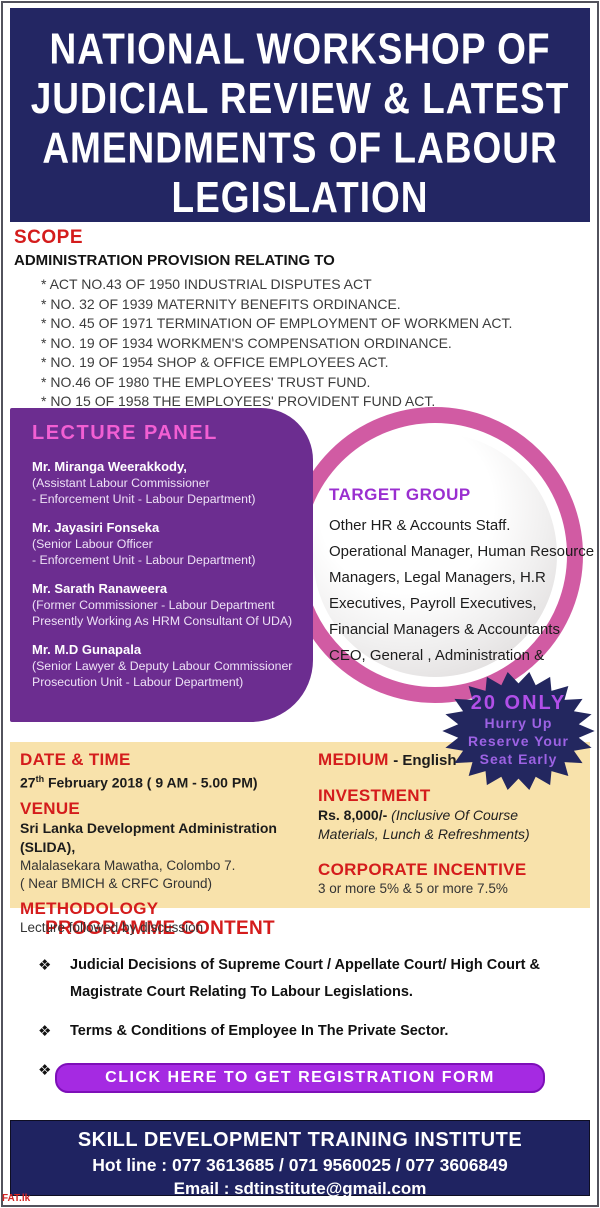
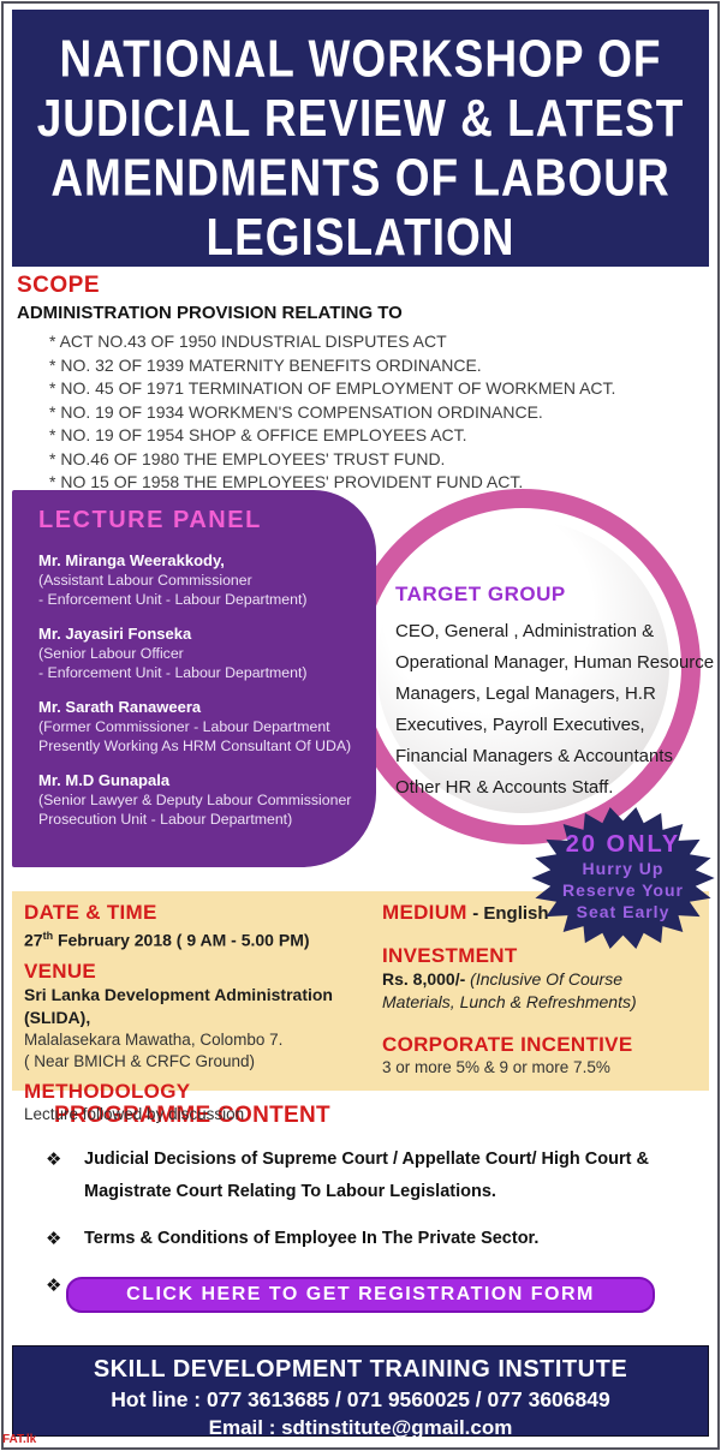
  NATIONAL WORKSHOP OF
  JUDICIAL REVIEW & LATEST
  AMENDMENTS OF LABOUR
  LEGISLATION
  SCOPE
  ADMINISTRATION PROVISION RELATING TO
  * ACT NO.43 OF 1950 INDUSTRIAL DISPUTES ACT
  * NO. 32 OF 1939 MATERNITY BENEFITS ORDINANCE.
  * NO. 45 OF 1971 TERMINATION OF EMPLOYMENT OF WORKMEN ACT.
  * NO. 19 OF 1934 WORKMEN'S COMPENSATION ORDINANCE.
  * NO. 19 OF 1954 SHOP & OFFICE EMPLOYEES ACT.
  * NO.46 OF 1980 THE EMPLOYEES' TRUST FUND.
  * NO 15 OF 1958 THE EMPLOYEES' PROVIDENT FUND ACT.
  TARGET GROUP
- Other HR & Accounts Staff.
+ CEO, General , Administration &
  Operational Manager, Human Res
  Managers, Legal Managers, H.R
  Executives, Payroll Executives,
  Financial Managers & Accountants
- CEO, General , Administration &
+ Other HR & Accounts Staff.
  LECTURE PANEL
  Mr. Miranga Weerakkody,
  (Assistant Labour Commissioner
  - Enforcement Unit - Labour Department)
  Mr. Jayasiri Fonseka
  (Senior Labour Officer
  - Enforcement Unit - Labour Department)
  Mr. Sarath Ranaweera
  (Former Commissioner - Labour Department
  Presently Working As HRM Consultant Of UDA)
  Mr. M.D Gunapala
  (Senior Lawyer & Deputy Labour Commissioner
  Prosecution Unit - Labour Department)
  20 ONLY
  Hurry Up
  Reserve Your
  Seat Early
  DATE & TIME
  27th February 2018 ( 9 AM - 5.00 PM)
  VENUE
  Sri Lanka Development Administration (SLIDA),
  Malalasekara Mawatha, Colombo 7.
  ( Near BMICH & CRFC Ground)
  METHODOLOGY
  Lecture followed by discussion
  MEDIUM - English
  INVESTMENT
  Rs. 8,000/- (Inclusive Of Course Materials, Lunch & Refreshments)
  CORPORATE INCENTIVE
- 3 or more 5% & 5 or more 7.5%
+ 3 or more 5% & 9 or more 7.5%
  PROGRAMME CONTENT
  ❖
  Judicial Decisions of Supreme Court / Appellate Court/ High Court & Magistrate Court Relating To Labour Legislations.
  ❖
  Terms & Conditions of Employee In The Private Sector.
  ❖
  CLICK HERE TO GET REGISTRATION FORM
  SKILL DEVELOPMENT TRAINING INSTITUTE
  Hot line : 077 3613685 / 071 9560025 / 077 3606849
  Email : sdtinstitute@gmail.com
  FAT.lk
